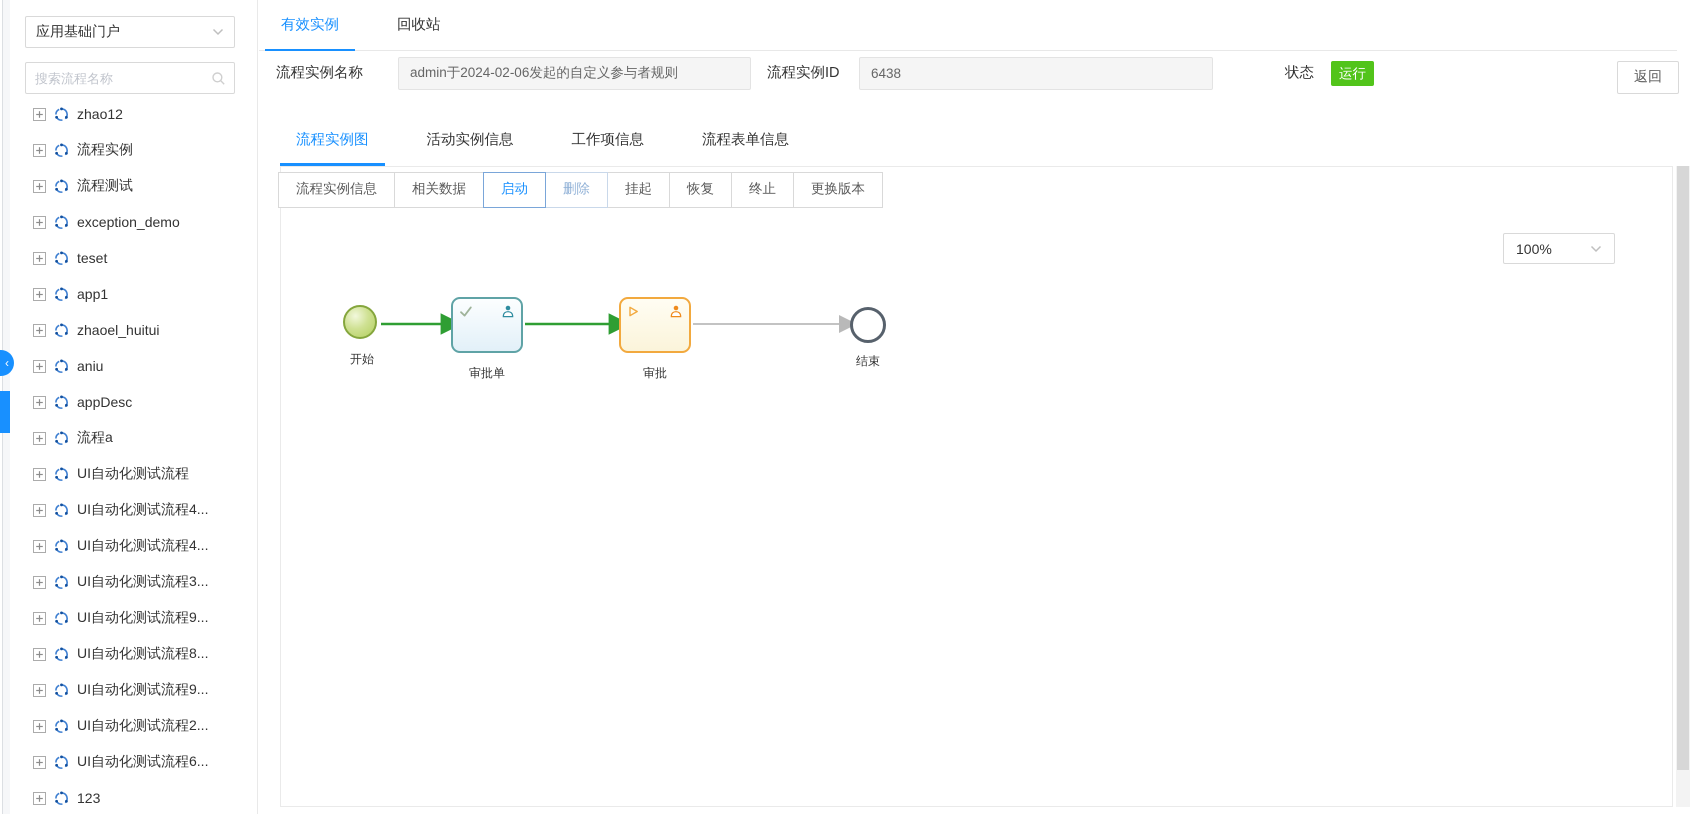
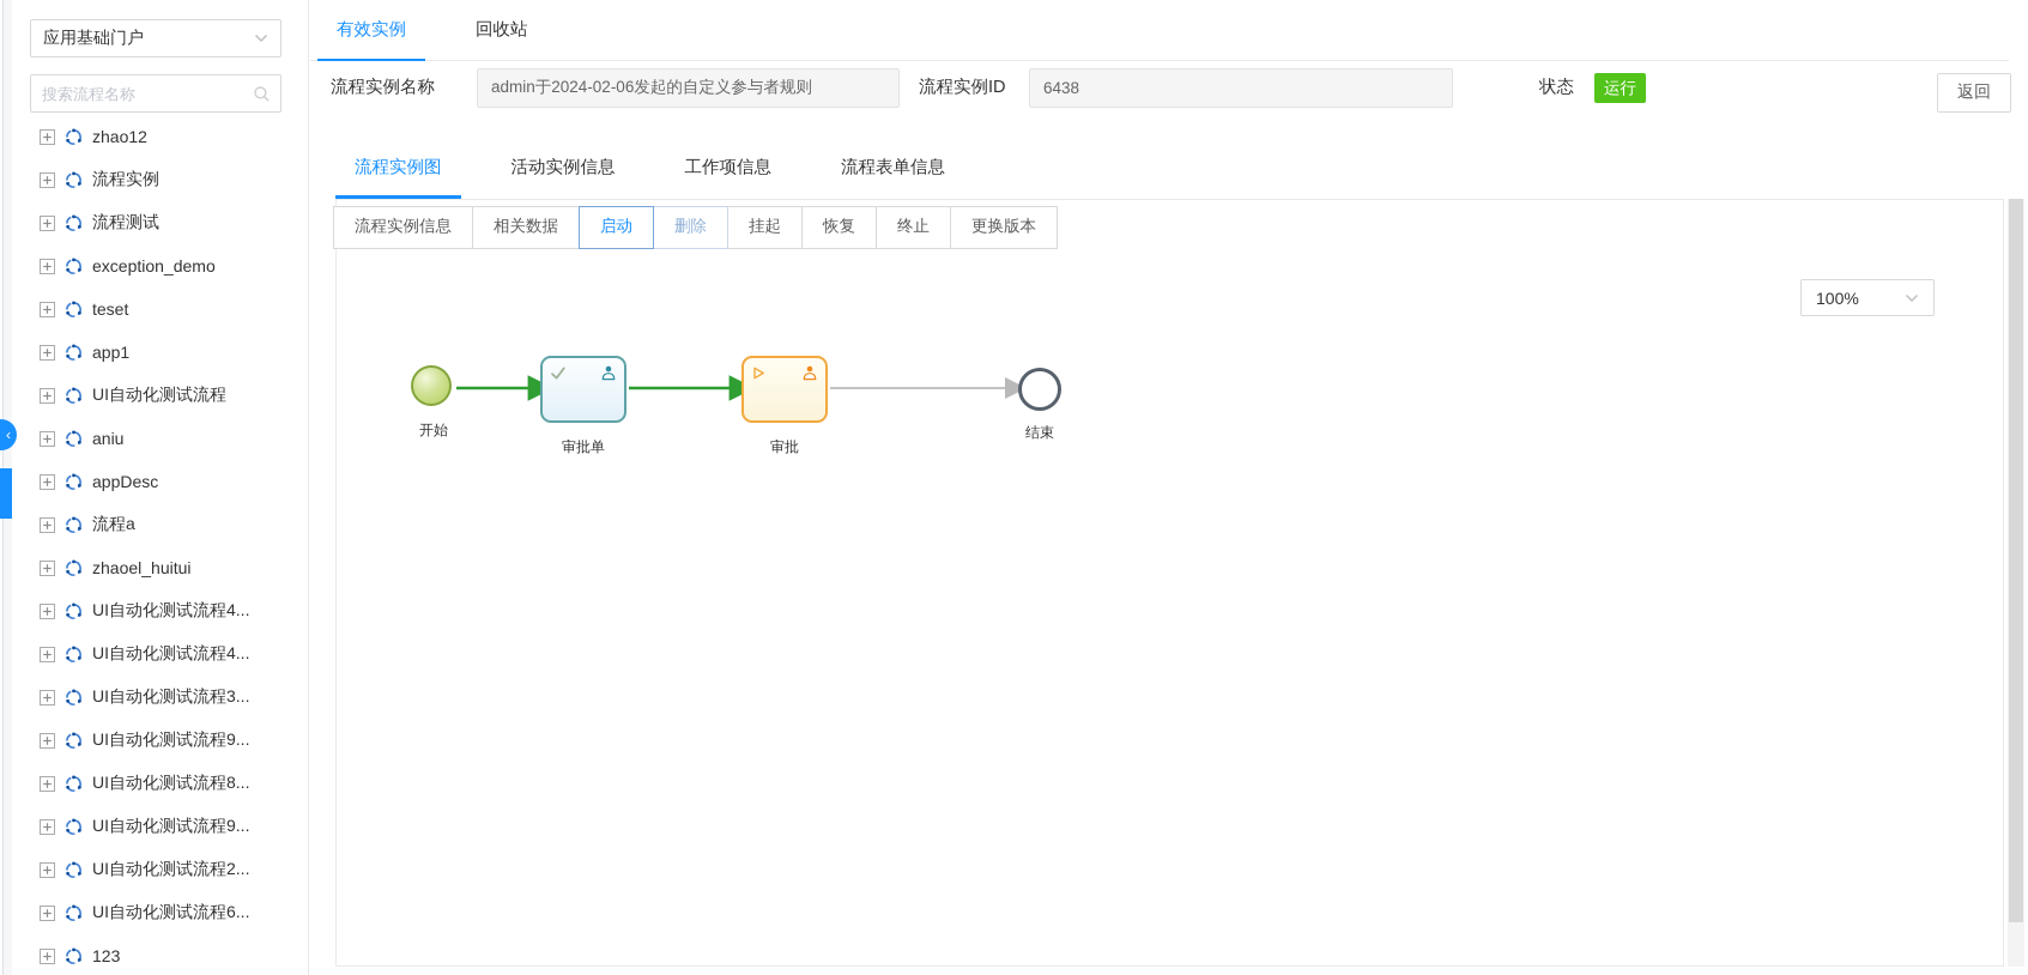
  ‹
  应用基础门户
  搜索流程名称
  zhao12
  流程实例
  流程测试
  exception_demo
  teset
  app1
- zhaoel_huitui
+ UI自动化测试流程
  aniu
  appDesc
  流程a
- UI自动化测试流程
+ zhaoel_huitui
  UI自动化测试流程4...
  UI自动化测试流程4...
  UI自动化测试流程3...
  UI自动化测试流程9...
  UI自动化测试流程8...
  UI自动化测试流程9...
  UI自动化测试流程2...
  UI自动化测试流程6...
  123
  有效实例
  回收站
  流程实例名称
  admin于2024-02-06发起的自定义参与者规则
  流程实例ID
  6438
  状态
  运行
  返回
  流程实例图
  活动实例信息
  工作项信息
  流程表单信息
  流程实例信息
  相关数据
  启动
  删除
  挂起
  恢复
  终止
  更换版本
  100%
  开始
  审批单
  审批
  结束
